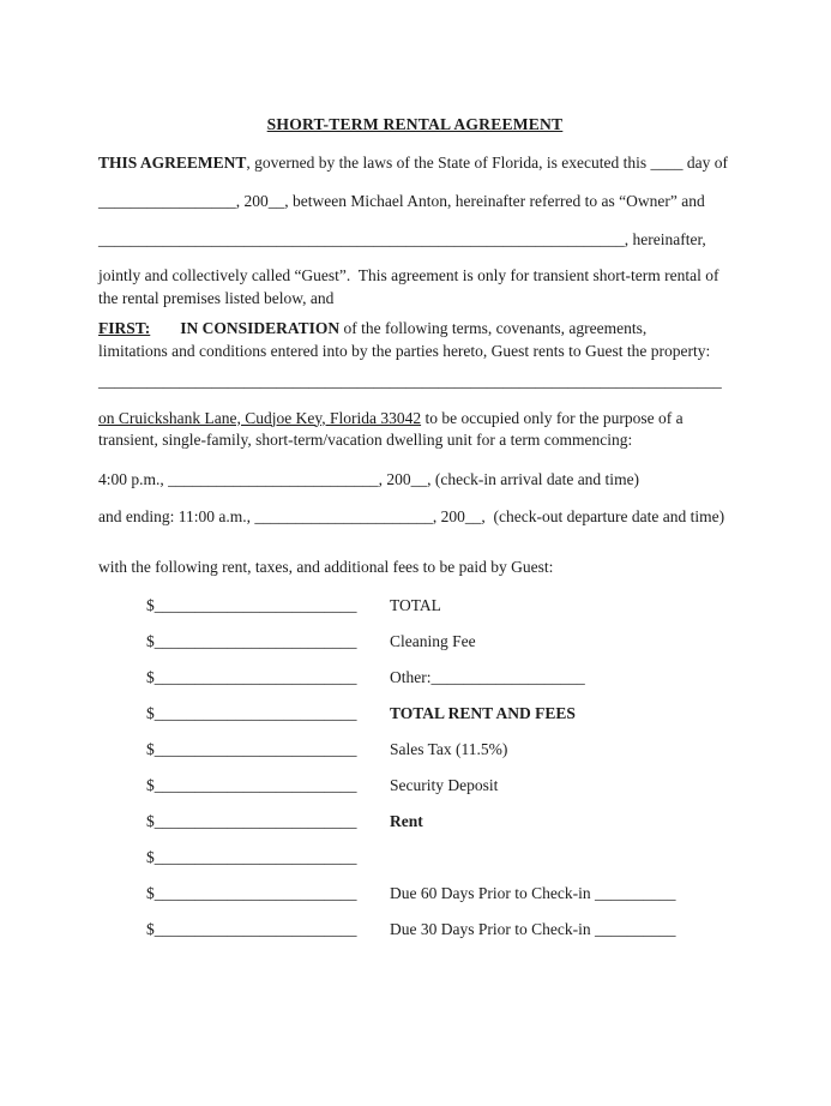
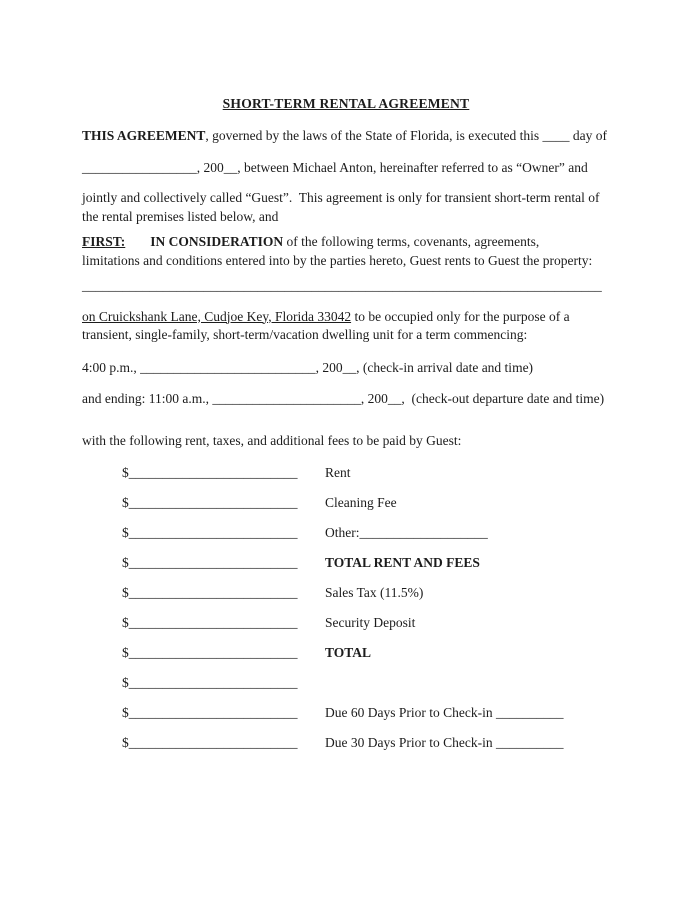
  SHORT-TERM RENTAL AGREEMENT
  THIS AGREEMENT, governed by the laws of the State of Florida, is executed this ____ day of
  _________________, 200__, between Michael Anton, hereinafter referred to as “Owner” and
- _________________________________________________________________, hereinafter,
  jointly and collectively called “Guest”. This agreement is only for transient short-term rental of
  the rental premises listed below, and
  FIRST: IN CONSIDERATION of the following terms, covenants, agreements,
  limitations and conditions entered into by the parties hereto, Guest rents to Guest the property:
  _____________________________________________________________________________
  on Cruickshank Lane, Cudjoe Key, Florida 33042 to be occupied only for the purpose of a
  transient, single-family, short-term/vacation dwelling unit for a term commencing:
  4:00 p.m., __________________________, 200__, (check-in arrival date and time)
  and ending: 11:00 a.m., ______________________, 200__, (check-out departure date and time)
  with the following rent, taxes, and additional fees to be paid by Guest:
  $_________________________
- TOTAL
+ Rent
  $_________________________
  Cleaning Fee
  $_________________________
  Other:___________________
  $_________________________
  TOTAL RENT AND FEES
  $_________________________
  Sales Tax (11.5%)
  $_________________________
  Security Deposit
  $_________________________
- Rent
+ TOTAL
  $_________________________
  $_________________________
  Due 60 Days Prior to Check-in __________
  $_________________________
  Due 30 Days Prior to Check-in __________
